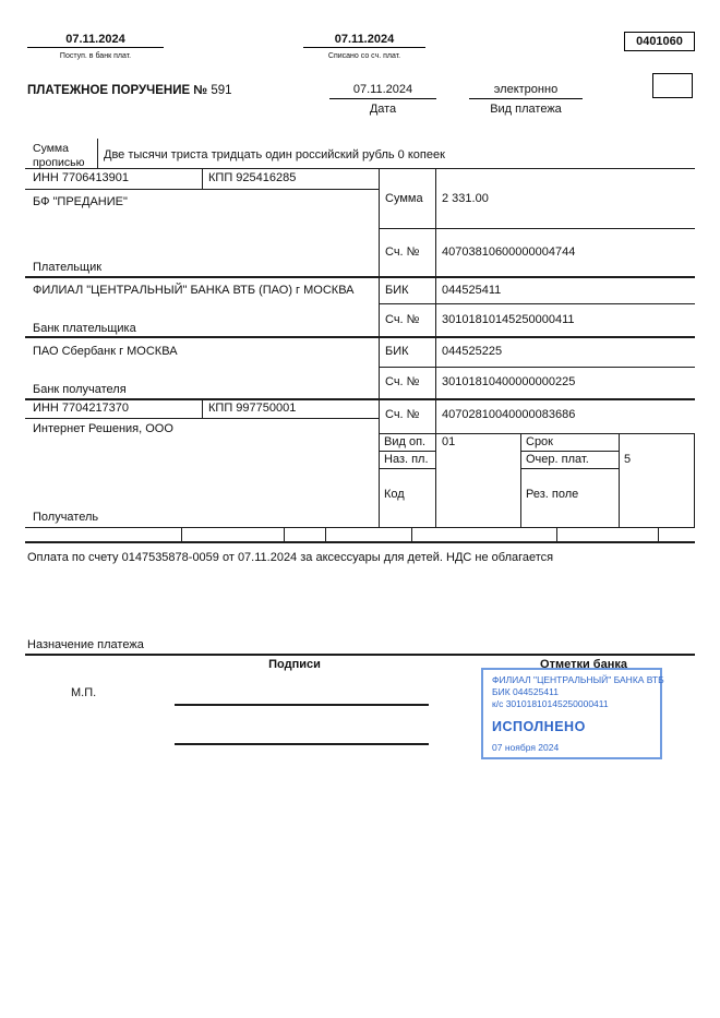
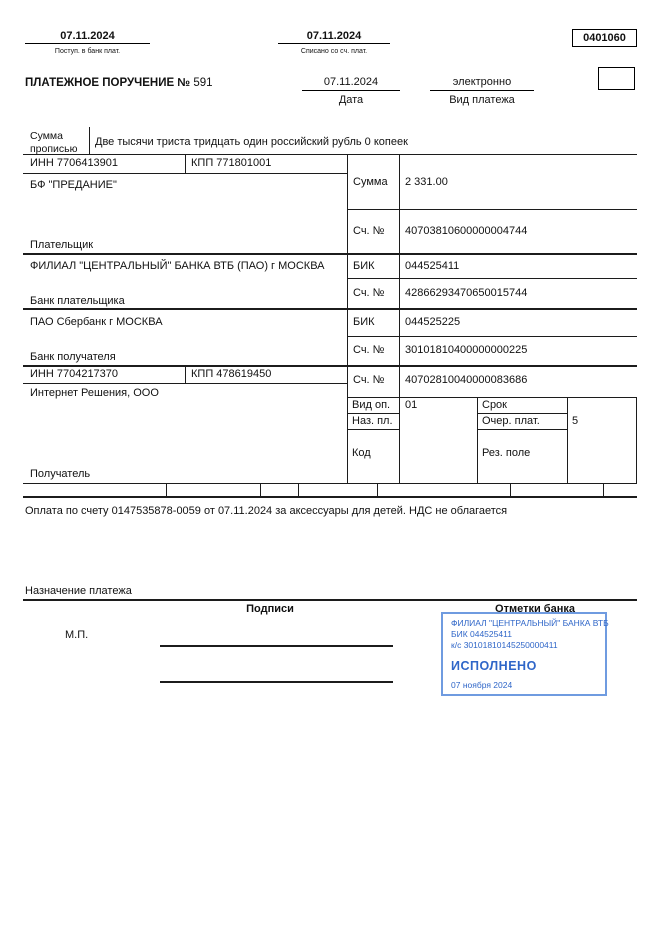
  07.11.2024
  07.11.2024
  0401060
  ПЛАТЕЖНОЕ ПОРУЧЕНИЕ № 591
  07.11.2024
  Дата
  электронно
  Вид платежа
  Сумма прописью
  Две тысячи триста тридцать один российский рубль 0 копеек
  ИНН 7706413901
- КПП 925416285
+ КПП 771801001
  БФ "ПРЕДАНИЕ"
  Плательщик
  Сумма
  2 331.00
  Сч. №
  40703810600000004744
  ФИЛИАЛ "ЦЕНТРАЛЬНЫЙ" БАНКА ВТБ (ПАО) г МОСКВА
  Банк плательщика
  БИК
  044525411
  Сч. №
- 30101810145250000411
+ 42866293470650015744
  ПАО Сбербанк г МОСКВА
  Банк получателя
  БИК
  044525225
  Сч. №
  30101810400000000225
  ИНН 7704217370
- КПП 997750001
+ КПП 478619450
  Интернет Решения, ООО
  Получатель
  Сч. №
  40702810040000083686
  Вид оп.
  01
  Срок
  Наз. пл.
  Очер. плат.
  5
  Код
  Рез. поле
  Оплата по счету 0147535878-0059 от 07.11.2024 за аксессуары для детей. НДС не облагается
  Назначение платежа
  Подписи
  Отметки банка
  М.П.
  ФИЛИАЛ "ЦЕНТРАЛЬНЫЙ" БАНКА ВТБ
  БИК 044525411
  к/с 30101810145250000411
  ИСПОЛНЕНО
  07 ноября 2024
